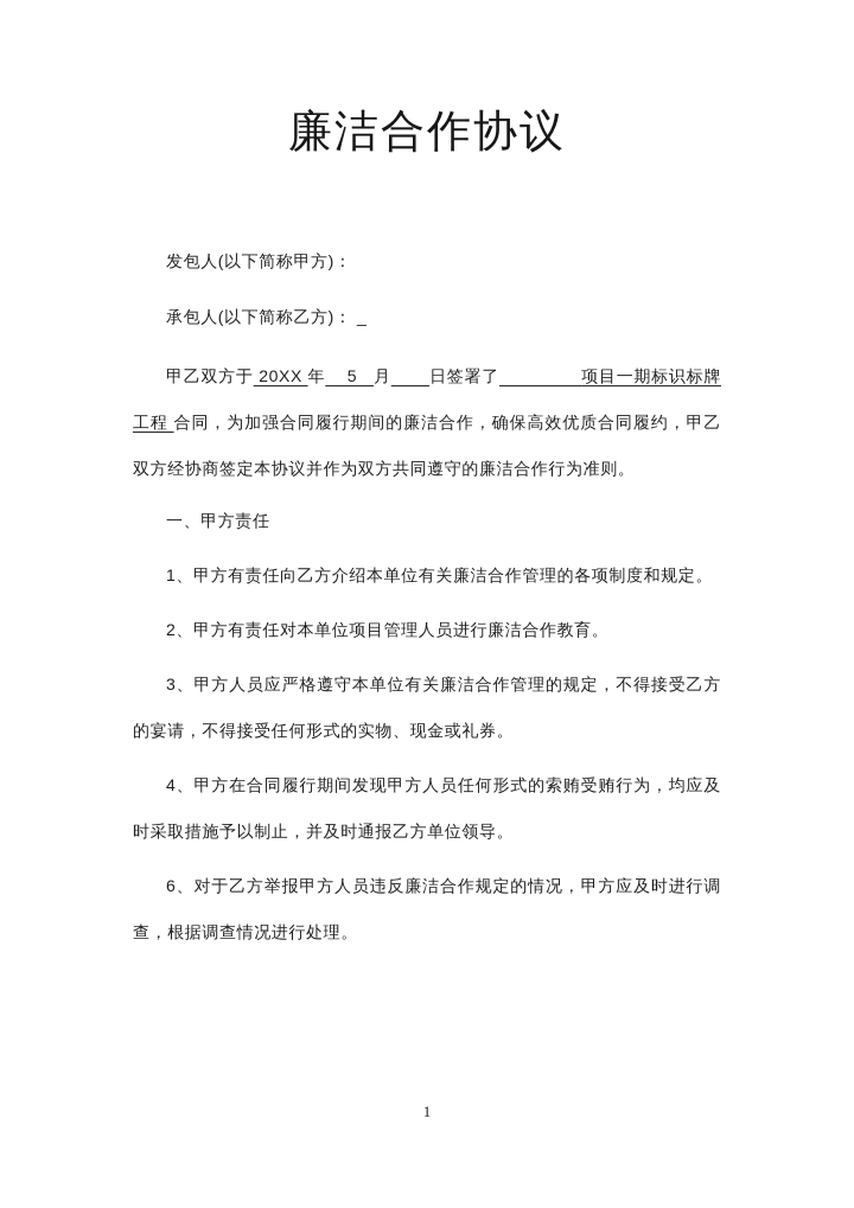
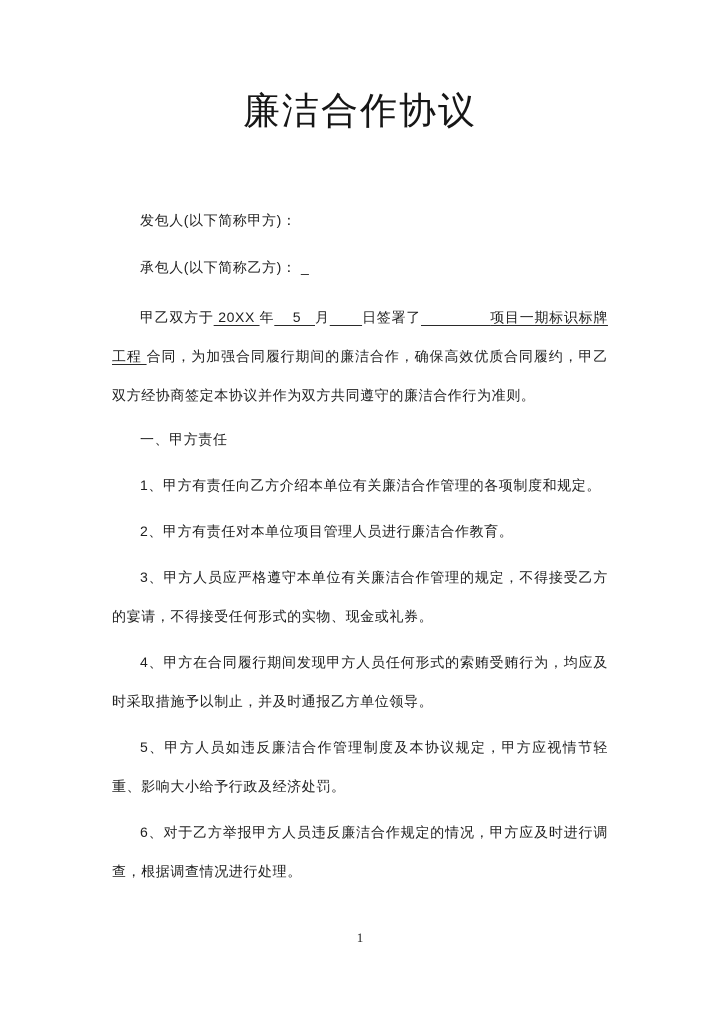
  廉洁合作协议
  发包人(以下简称甲方)：
  承包人(以下简称乙方)： _
  甲乙双方于 20XX 年 5 月 日签署了 项目一期标识标牌工程 合同，为加强合同履行期间的廉洁合作，确保高效优质合同履约，甲乙双方经协商签定本协议并作为双方共同遵守的廉洁合作行为准则。
  一、甲方责任
  1、甲方有责任向乙方介绍本单位有关廉洁合作管理的各项制度和规定。
  2、甲方有责任对本单位项目管理人员进行廉洁合作教育。
  3、甲方人员应严格遵守本单位有关廉洁合作管理的规定，不得接受乙方的宴请，不得接受任何形式的实物、现金或礼券。
  4、甲方在合同履行期间发现甲方人员任何形式的索贿受贿行为，均应及时采取措施予以制止，并及时通报乙方单位领导。
+ 5、甲方人员如违反廉洁合作管理制度及本协议规定，甲方应视情节轻重、影响大小给予行政及经济处罚。
  6、对于乙方举报甲方人员违反廉洁合作规定的情况，甲方应及时进行调查，根据调查情况进行处理。
  1
